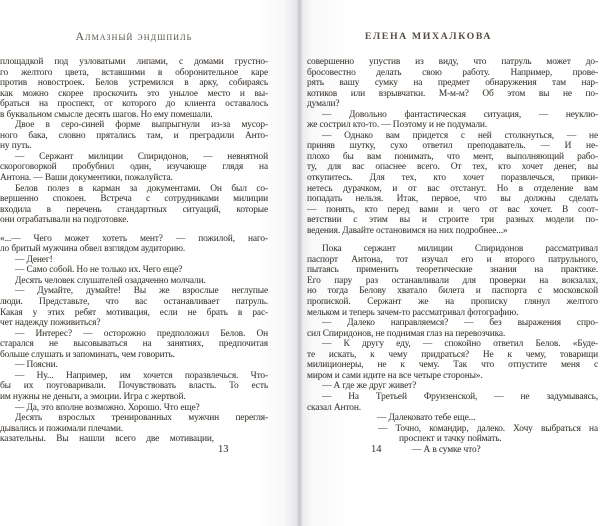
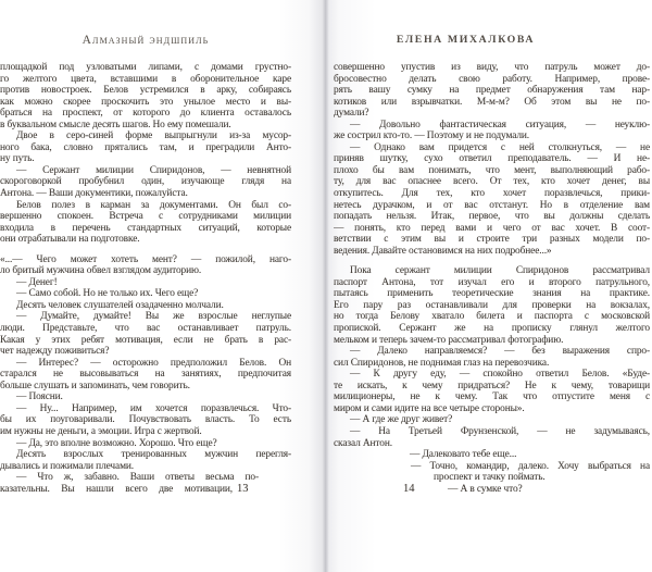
  Алмазный эндшпиль
  площадкой под узловатыми липами, с домами грустно-
  го желтого цвета, вставшими в оборонительное каре
  против новостроек. Белов устремился в арку, собираясь
  как можно скорее проскочить это унылое место и вы-
  браться на проспект, от которого до клиента оставалось
  в буквальном смысле десять шагов. Но ему помешали.
  Двое в серо-синей форме выпрыгнули из-за мусор-
  ного бака, словно прятались там, и преградили Анто-
  ну путь.
  — Сержант милиции Спиридонов, — невнятной
  скороговоркой пробубнил один, изучающе глядя на
  Антона. — Ваши документики, пожалуйста.
  Белов полез в карман за документами. Он был со-
  вершенно спокоен. Встреча с сотрудниками милиции
  входила в перечень стандартных ситуаций, которые
  они отрабатывали на подготовке.
  «...— Чего может хотеть мент? — пожилой, наго-
  ло бритый мужчина обвел взглядом аудиторию.
  — Денег!
  — Само собой. Но не только их. Чего еще?
  Десять человек слушателей озадаченно молчали.
  — Думайте, думайте! Вы же взрослые неглупые
  люди. Представьте, что вас останавливает патруль.
  Какая у этих ребят мотивация, если не брать в рас-
  чет надежду поживиться?
  — Интерес? — осторожно предположил Белов. Он
  старался не высовываться на занятиях, предпочитая
  больше слушать и запоминать, чем говорить.
  — Поясни.
  — Ну... Например, им хочется поразвлечься. Что-
  бы их поуговаривали. Почувствовать власть. То есть
  им нужны не деньги, а эмоции. Игра с жертвой.
  — Да, это вполне возможно. Хорошо. Что еще?
  Десять взрослых тренированных мужчин перегля-
  дывались и пожимали плечами.
+ — Что ж, забавно. Ваши ответы весьма по-
  казательны. Вы нашли всего две мотивации,
  13
  ЕЛЕНА МИХАЛКОВА
  совершенно упустив из виду, что патруль может до-
  бросовестно делать свою работу. Например, прове-
  рять вашу сумку на предмет обнаружения там нар-
  котиков или взрывчатки. М-м-м? Об этом вы не по-
  думали?
  — Довольно фантастическая ситуация, — неуклю-
  же сострил кто-то. — Поэтому и не подумали.
  — Однако вам придется с ней столкнуться, — не
  приняв шутку, сухо ответил преподаватель. — И не-
  плохо бы вам понимать, что мент, выполняющий рабо-
  ту, для вас опаснее всего. От тех, кто хочет денег, вы
  откупитесь. Для тех, кто хочет поразвлечься, прики-
  нетесь дурачком, и от вас отстанут. Но в отделение вам
  попадать нельзя. Итак, первое, что вы должны сделать
  — понять, кто перед вами и чего от вас хочет. В соот-
  ветствии с этим вы и строите три разных модели по-
  ведения. Давайте остановимся на них подробнее...»
  Пока сержант милиции Спиридонов рассматривал
  паспорт Антона, тот изучал его и второго патрульного,
  пытаясь применить теоретические знания на практике.
  Его пару раз останавливали для проверки на вокзалах,
  но тогда Белову хватало билета и паспорта с московской
  пропиской. Сержант же на прописку глянул желтого
  мельком и теперь зачем-то рассматривал фотографию.
  — Далеко направляемся? — без выражения спро-
  сил Спиридонов, не поднимая глаз на перевозчика.
  — К другу еду, — спокойно ответил Белов. «Буде-
  те искать, к чему придраться? Не к чему, товарищи
  милиционеры, не к чему. Так что отпустите меня с
  миром и сами идите на все четыре стороны».
  — А где же друг живет?
  — На Третьей Фрунзенской, — не задумываясь,
  сказал Антон.
  — Далековато тебе еще...
  — Точно, командир, далеко. Хочу выбраться на
  проспект и тачку поймать.
  — А в сумке что?
  14
